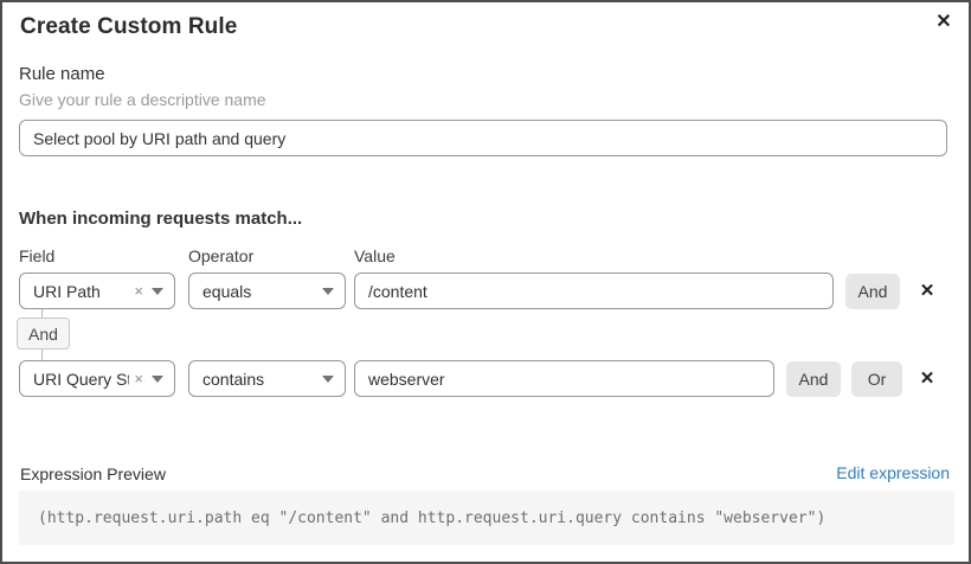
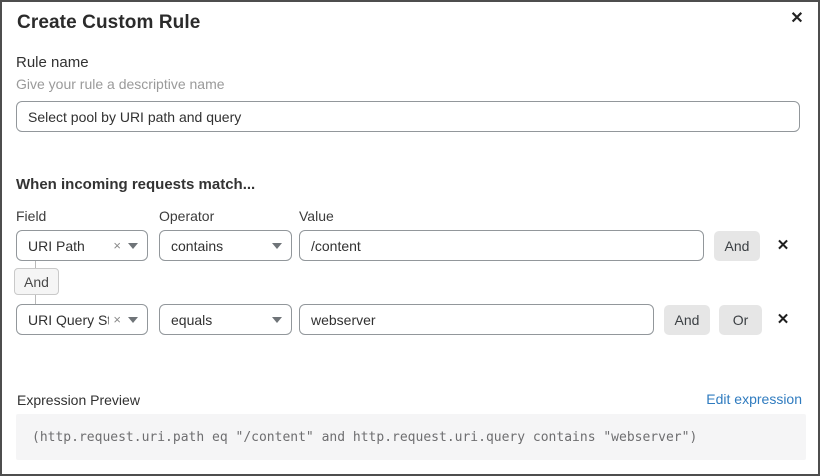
  Create Custom Rule
  ✕
  Rule name
  Give your rule a descriptive name
  Select pool by URI path and query
  When incoming requests match...
  Field
  Operator
  Value
  URI Path
  ×
- equals
+ contains
  /content
  And
  ✕
  And
  URI Query St
  ×
- contains
+ equals
  webserver
  And
  Or
  ✕
  Expression Preview
  Edit expression
  (http.request.uri.path eq "/content" and http.request.uri.query contains "webserver")
